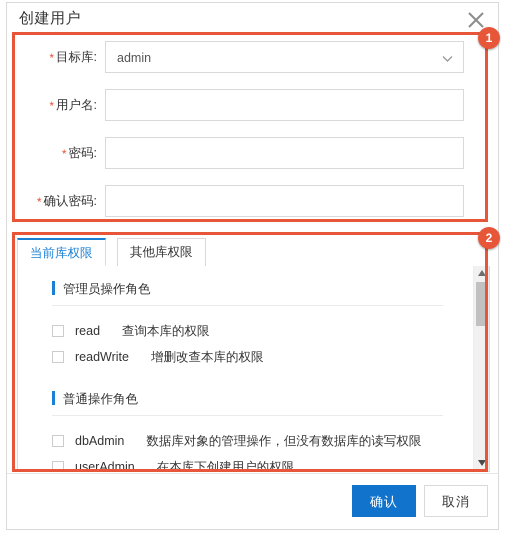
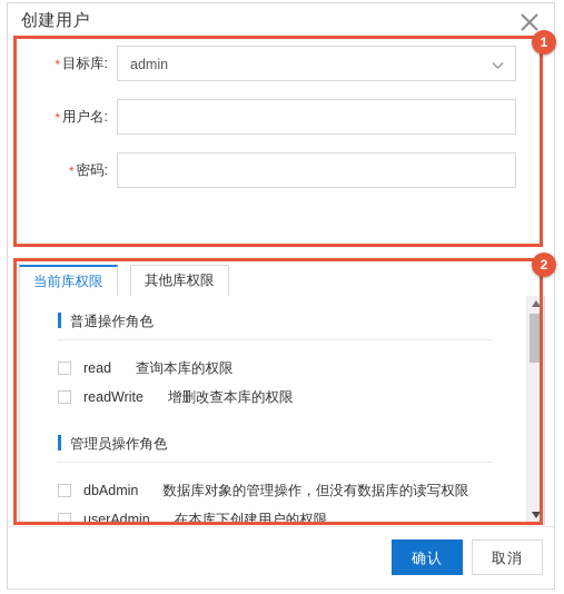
  创建用户
  * 目标库:
  admin
  * 用户名:
  * 密码:
- * 确认密码:
  当前库权限
  其他库权限
- 管理员操作角色
+ 普通操作角色
  read
  查询本库的权限
  readWrite
  增删改查本库的权限
- 普通操作角色
+ 管理员操作角色
  dbAdmin
  数据库对象的管理操作，但没有数据库的读写权限
  userAdmin
  在本库下创建用户的权限
  确认
  取消
  1
  2
